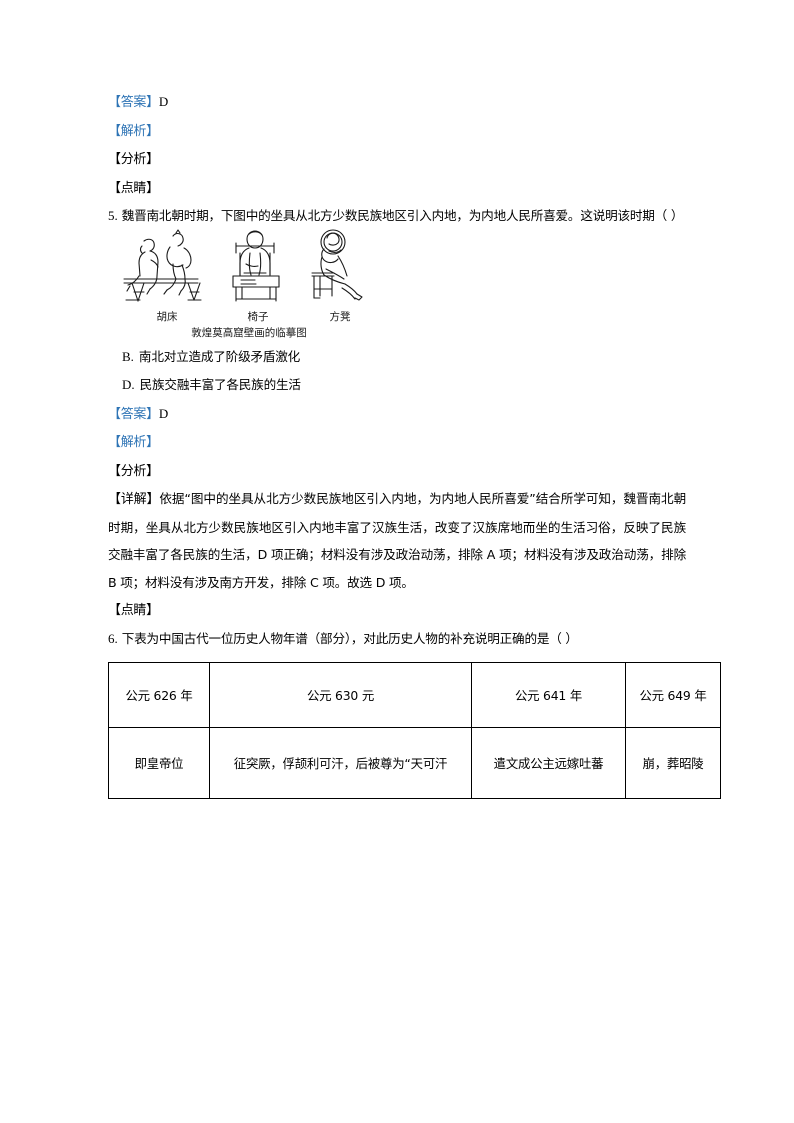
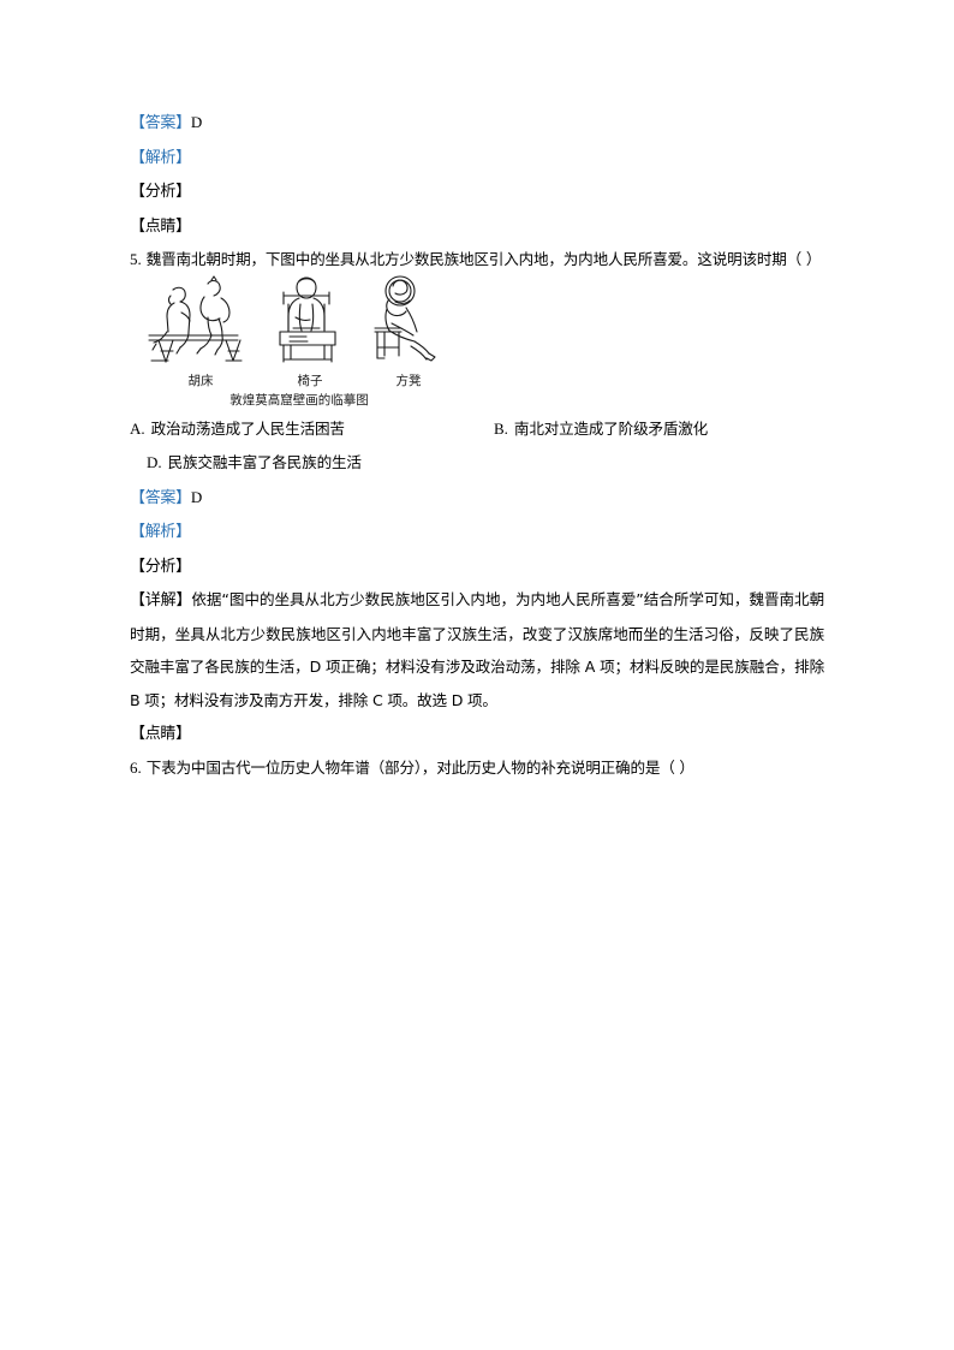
  【答案】D
  【解析】
  【分析】
  【点睛】
  5. 魏晋南北朝时期，下图中的坐具从北方少数民族地区引入内地，为内地人民所喜爱。这说明该时期（ ）
  胡床
  椅子
  方凳
  敦煌莫高窟壁画的临摹图
+ A. 政治动荡造成了人民生活困苦
  B. 南北对立造成了阶级矛盾激化
  D. 民族交融丰富了各民族的生活
  【答案】D
  【解析】
  【分析】
- 【详解】依据“图中的坐具从北方少数民族地区引入内地，为内地人民所喜爱”结合所学可知，魏晋南北朝时期，坐具从北方少数民族地区引入内地丰富了汉族生活，改变了汉族席地而坐的生活习俗，反映了民族交融丰富了各民族的生活，D 项正确；材料没有涉及政治动荡，排除 A 项；材料没有涉及政治动荡，排除 B 项；材料没有涉及南方开发，排除 C 项。故选 D 项。
+ 【详解】依据“图中的坐具从北方少数民族地区引入内地，为内地人民所喜爱”结合所学可知，魏晋南北朝时期，坐具从北方少数民族地区引入内地丰富了汉族生活，改变了汉族席地而坐的生活习俗，反映了民族交融丰富了各民族的生活，D 项正确；材料没有涉及政治动荡，排除 A 项；材料反映的是民族融合，排除 B 项；材料没有涉及南方开发，排除 C 项。故选 D 项。
  【点睛】
  6. 下表为中国古代一位历史人物年谱（部分），对此历史人物的补充说明正确的是（ ）
- 公元 626 年	公元 630 元	公元 641 年	公元 649 年
- 即皇帝位	征突厥，俘颉利可汗，后被尊为“天可汗	遣文成公主远嫁吐蕃	崩，葬昭陵
